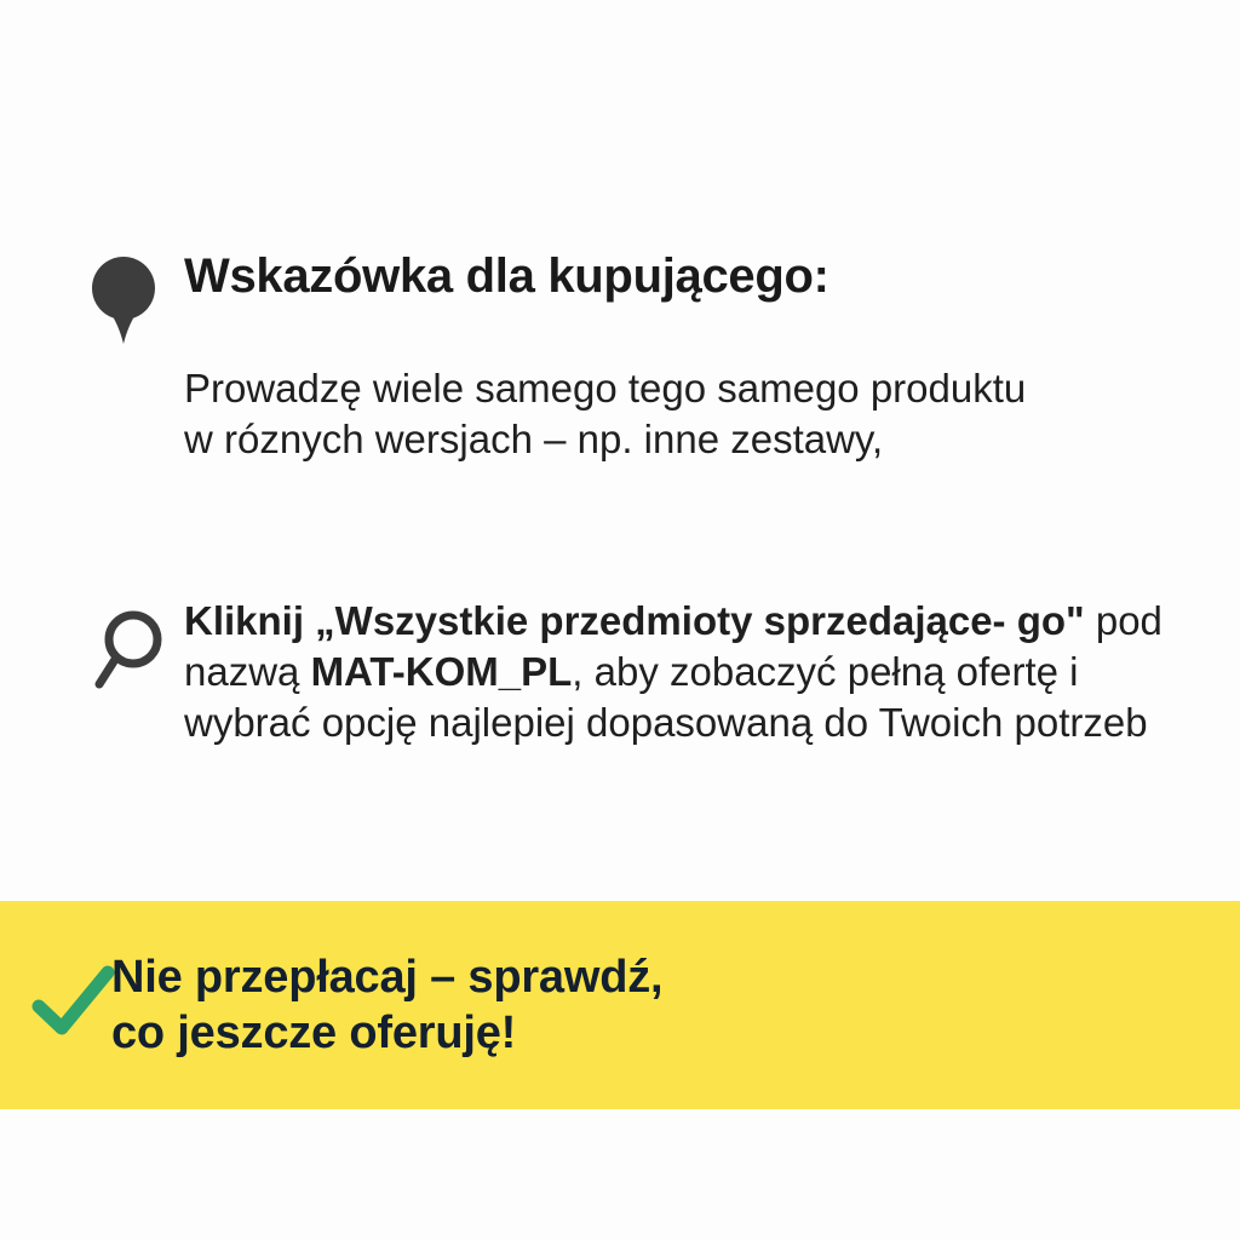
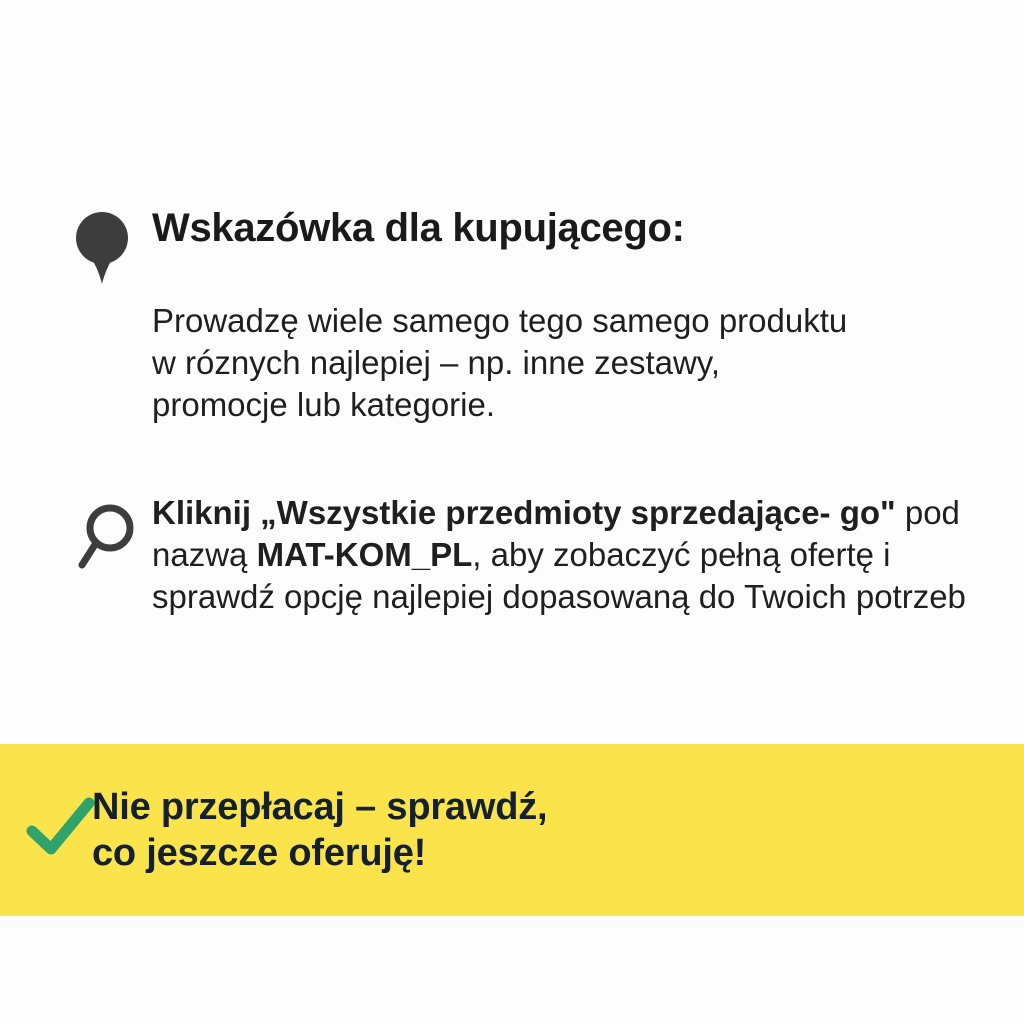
  Wskazówka dla kupującego:
  Prowadzę wiele samego tego samego produktu
- w róznych wersjach – np. inne zestawy,
+ w róznych najlepiej – np. inne zestawy,
+ promocje lub kategorie.
- Kliknij „Wszystkie przedmioty sprzedające- go" pod nazwą MAT-KOM_PL, aby zobaczyć pełną ofertę i wybrać opcję najlepiej dopasowaną do Twoich potrzeb
+ Kliknij „Wszystkie przedmioty sprzedające- go" pod nazwą MAT-KOM_PL, aby zobaczyć pełną ofertę i sprawdź opcję najlepiej dopasowaną do Twoich potrzeb
  Nie przepłacaj – sprawdź,
  co jeszcze oferuję!
